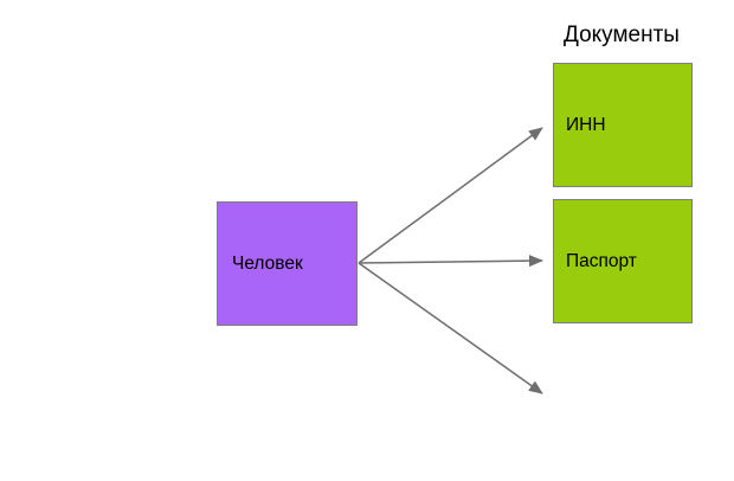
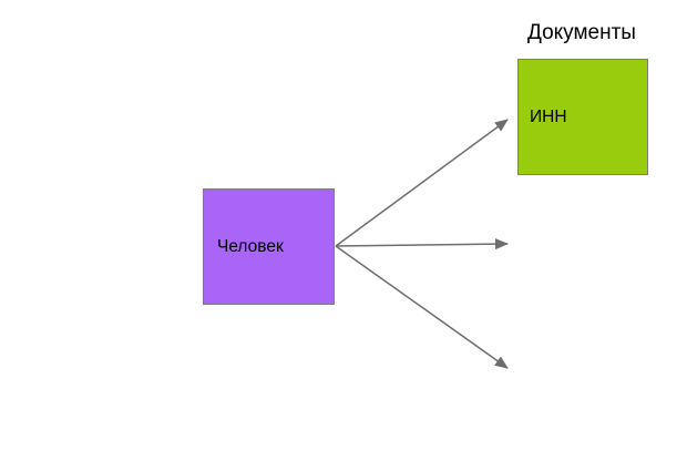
  Документы
  Человек
  ИНН
- Паспорт
